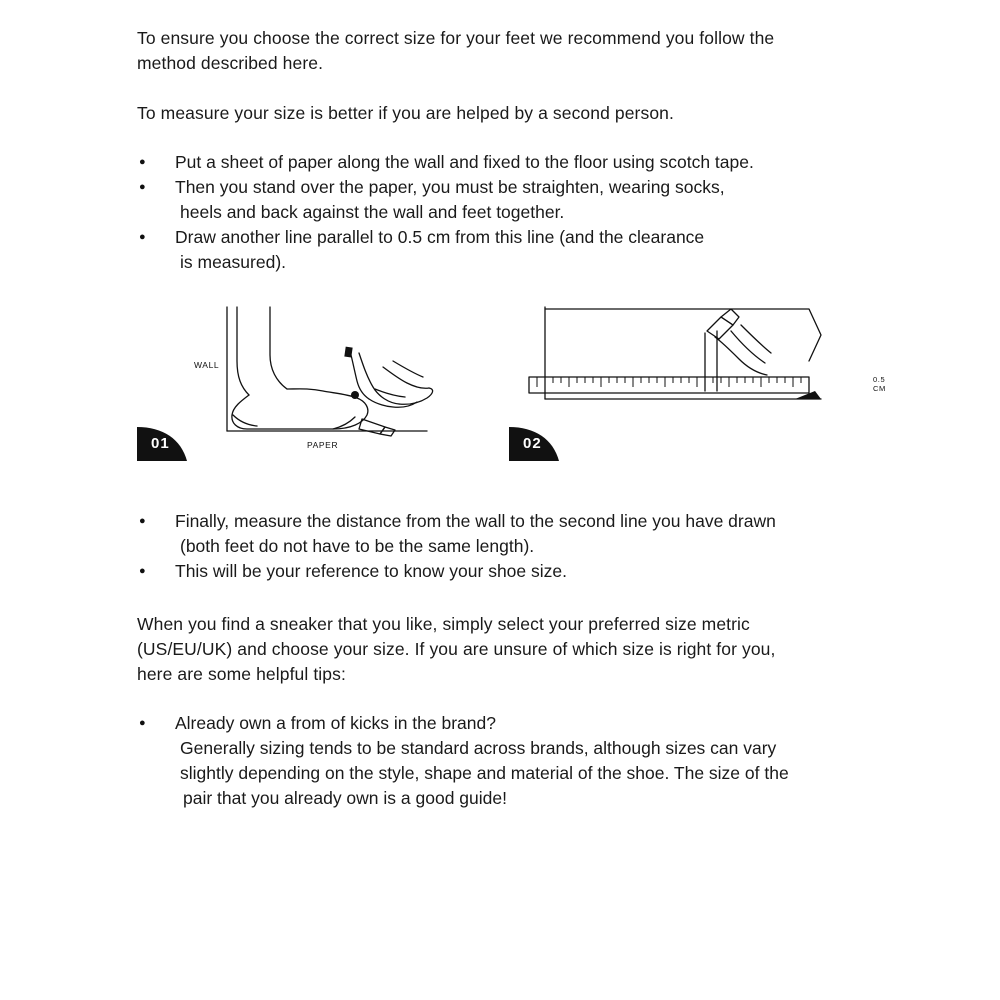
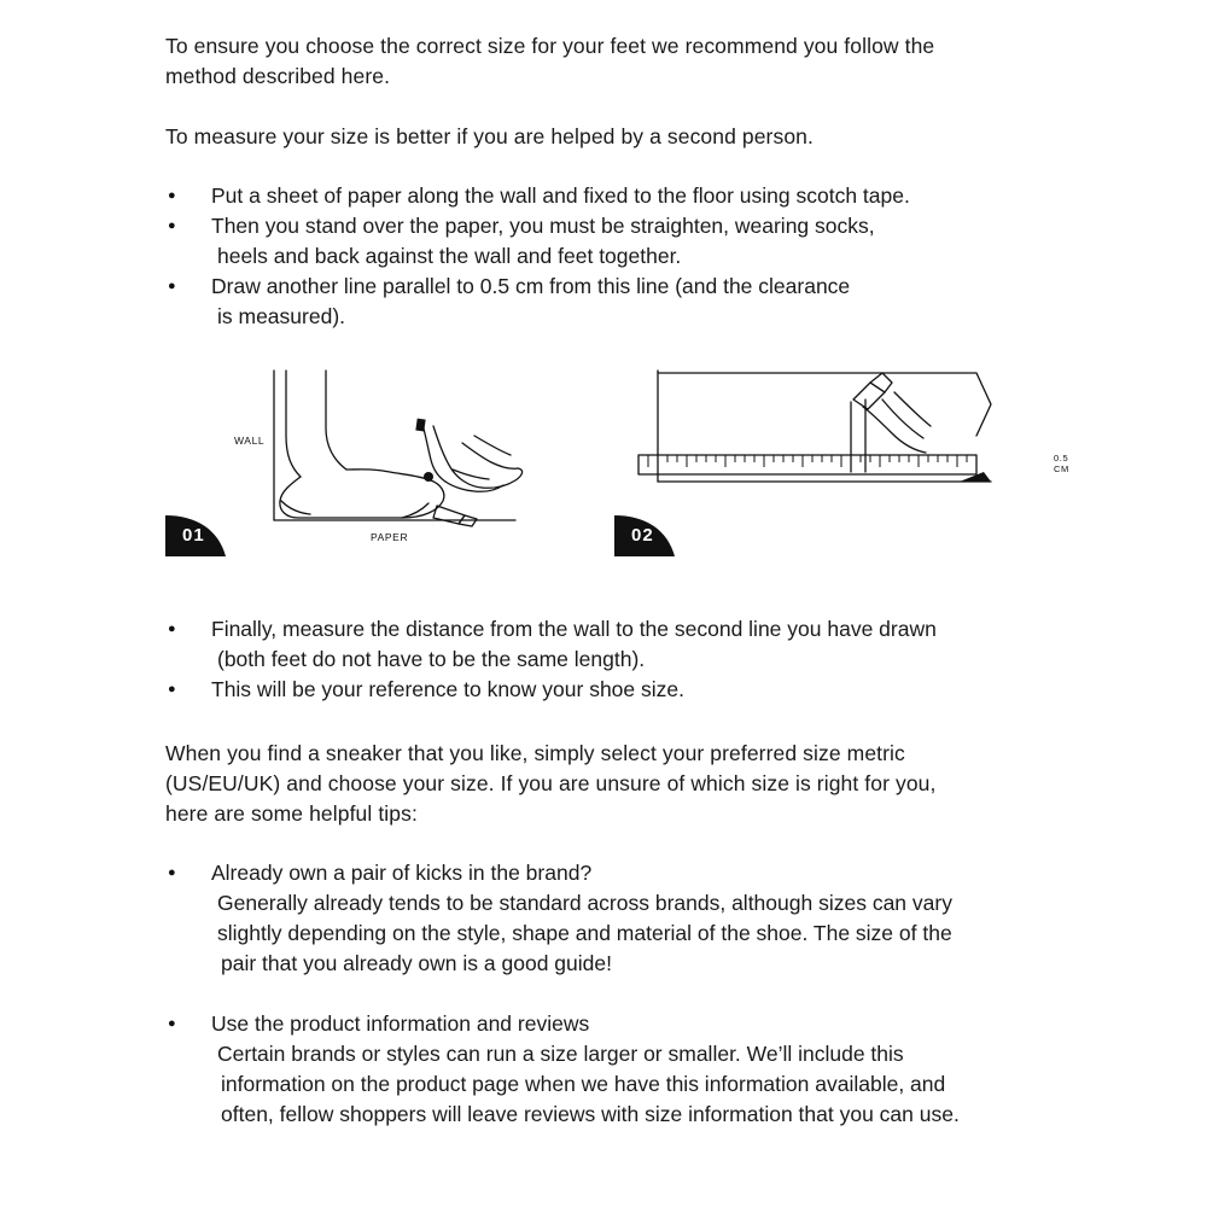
  To ensure you choose the correct size for your feet we recommend you follow the
  method described here.
  To measure your size is better if you are helped by a second person.
  Put a sheet of paper along the wall and fixed to the floor using scotch tape.
  Then you stand over the paper, you must be straighten, wearing socks,
  heels and back against the wall and feet together.
  Draw another line parallel to 0.5 cm from this line (and the clearance
  is measured).
  01
  WALL
  PAPER
  02
  0.5 CM
  Finally, measure the distance from the wall to the second line you have drawn
  (both feet do not have to be the same length).
  This will be your reference to know your shoe size.
  When you find a sneaker that you like, simply select your preferred size metric
  (US/EU/UK) and choose your size. If you are unsure of which size is right for you,
  here are some helpful tips:
- Already own a from of kicks in the brand?
+ Already own a pair of kicks in the brand?
- Generally sizing tends to be standard across brands, although sizes can vary
+ Generally already tends to be standard across brands, although sizes can vary
  slightly depending on the style, shape and material of the shoe. The size of the
  pair that you already own is a good guide!
+ Use the product information and reviews
+ Certain brands or styles can run a size larger or smaller. We’ll include this
+ information on the product page when we have this information available, and
+ often, fellow shoppers will leave reviews with size information that you can use.
